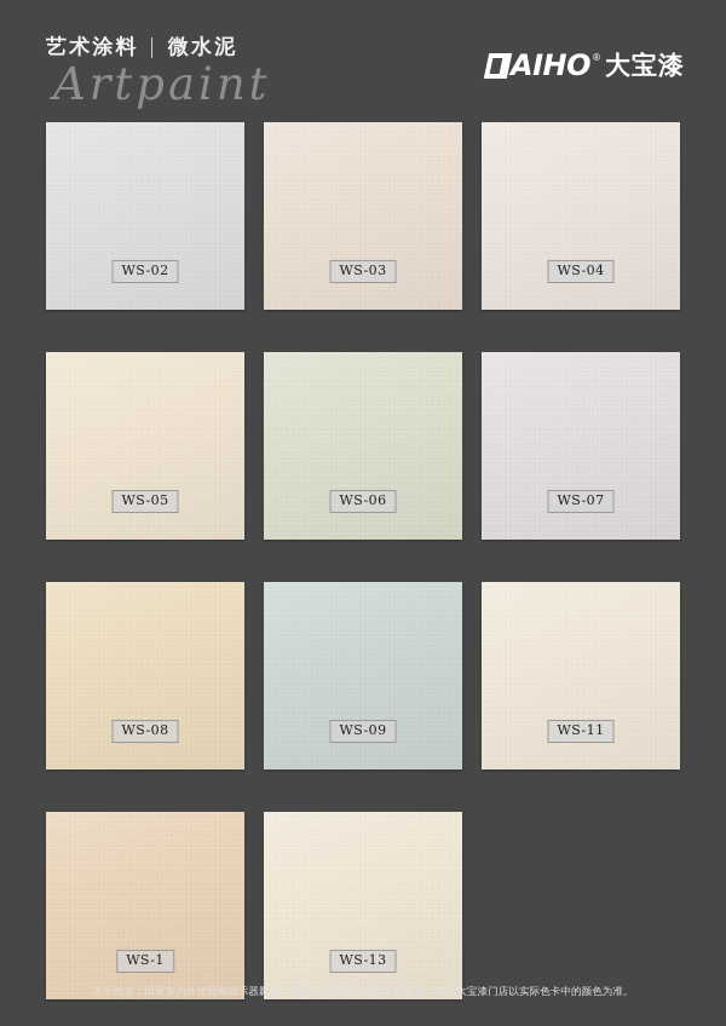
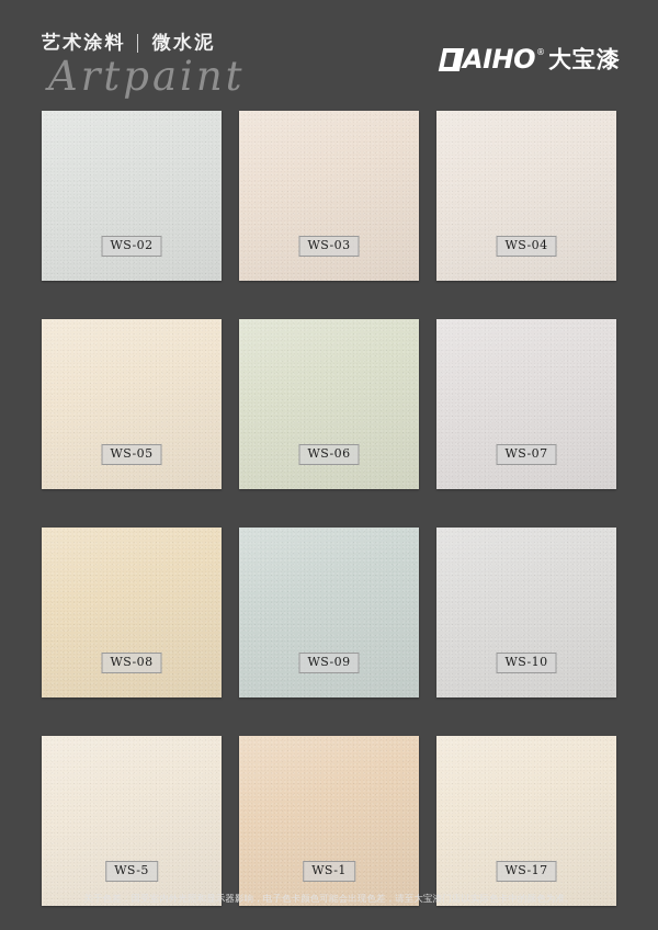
  艺术涂料
  微水泥
  Artpaint
  AIHO
  ®
  大宝漆
  WS-02
  WS-03
  WS-04
  WS-05
  WS-06
  WS-07
  WS-08
  WS-09
+ WS-10
- WS-11
+ WS-5
  WS-1
- WS-13
+ WS-17
  关于色差：因受室内外光照和显示器影响，电子色卡颜色可能会出现色差，请至大宝漆门店以实际色卡中的颜色为准。
